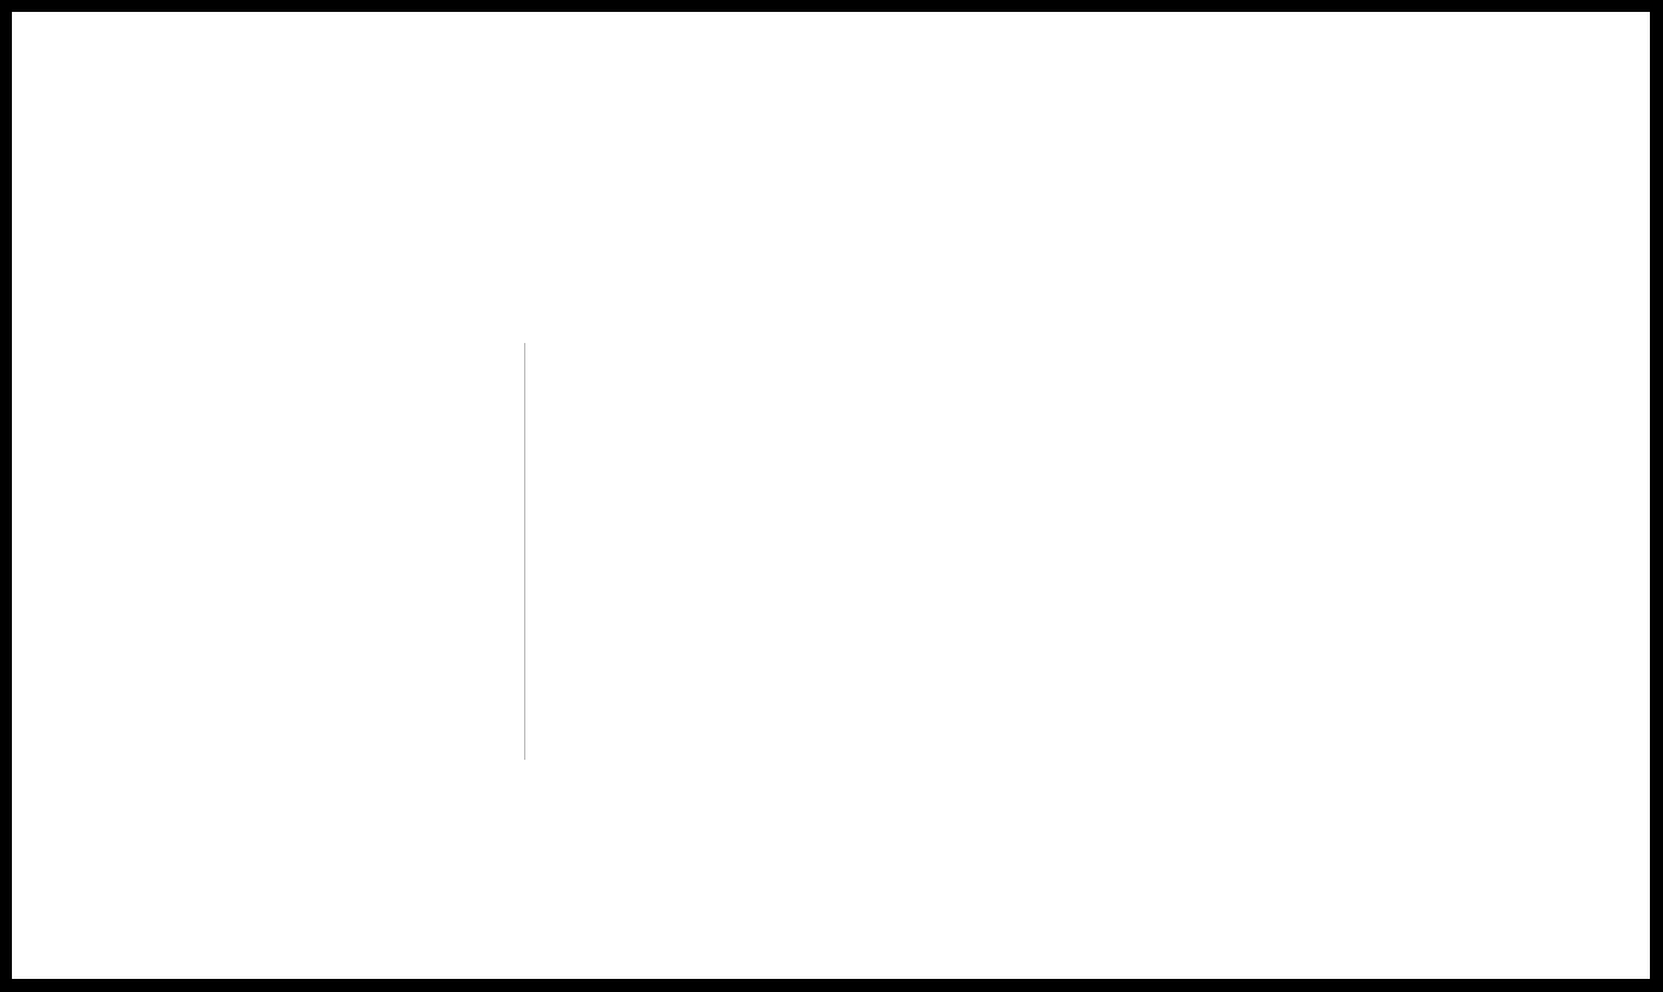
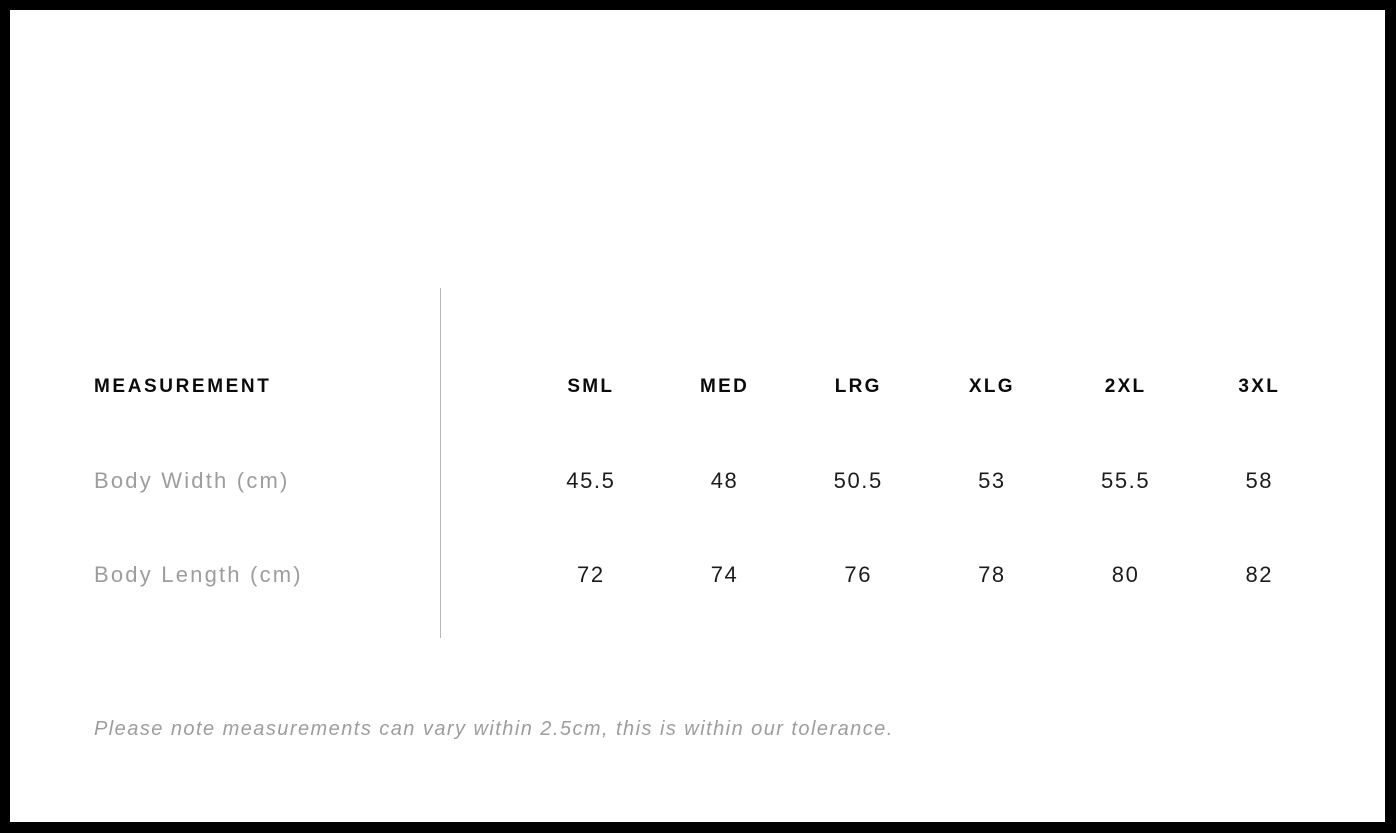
+ MEASUREMENT	SML	MED	LRG	XLG	2XL	3XL
+ Body Width (cm)	45.5	48	50.5	53	55.5	58
+ Body Length (cm)	72	74	76	78	80	82
+ Please note measurements can vary within 2.5cm, this is within our tolerance.
